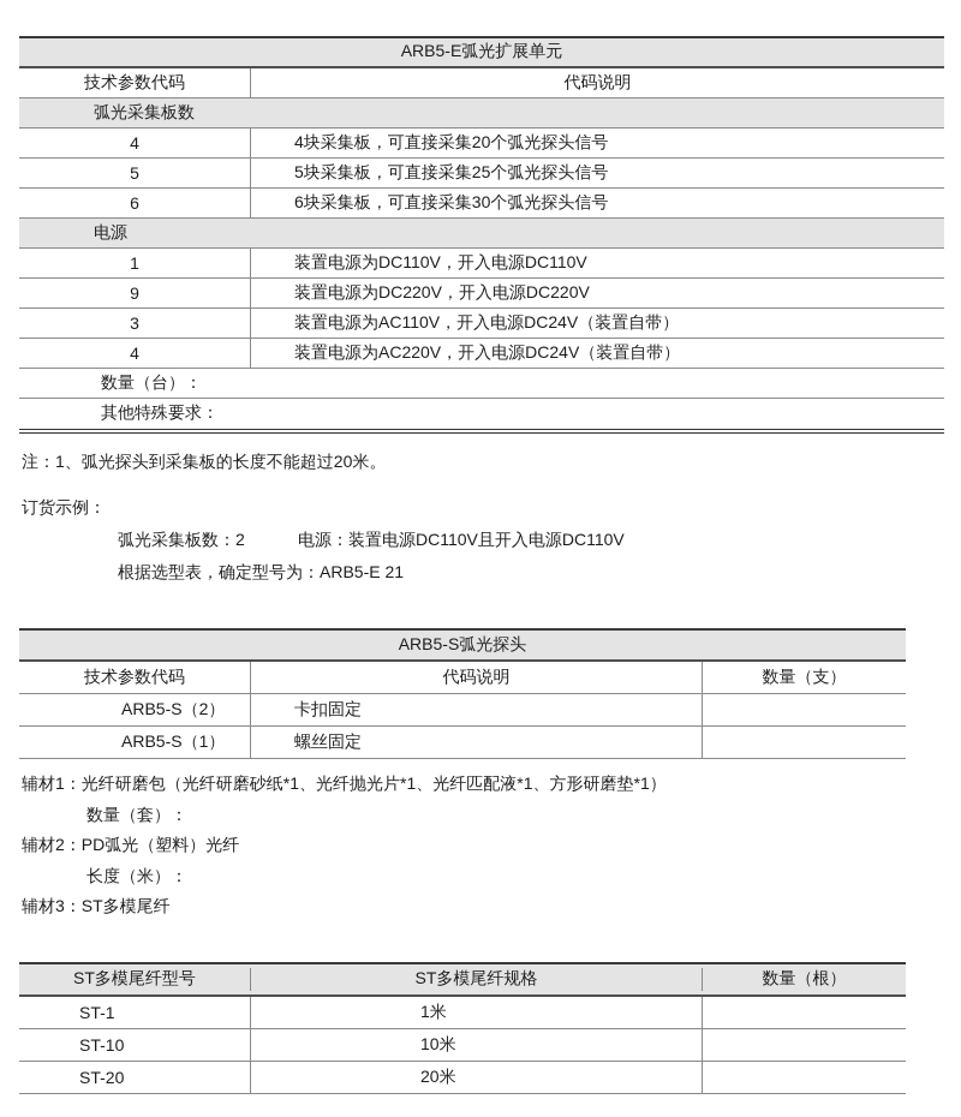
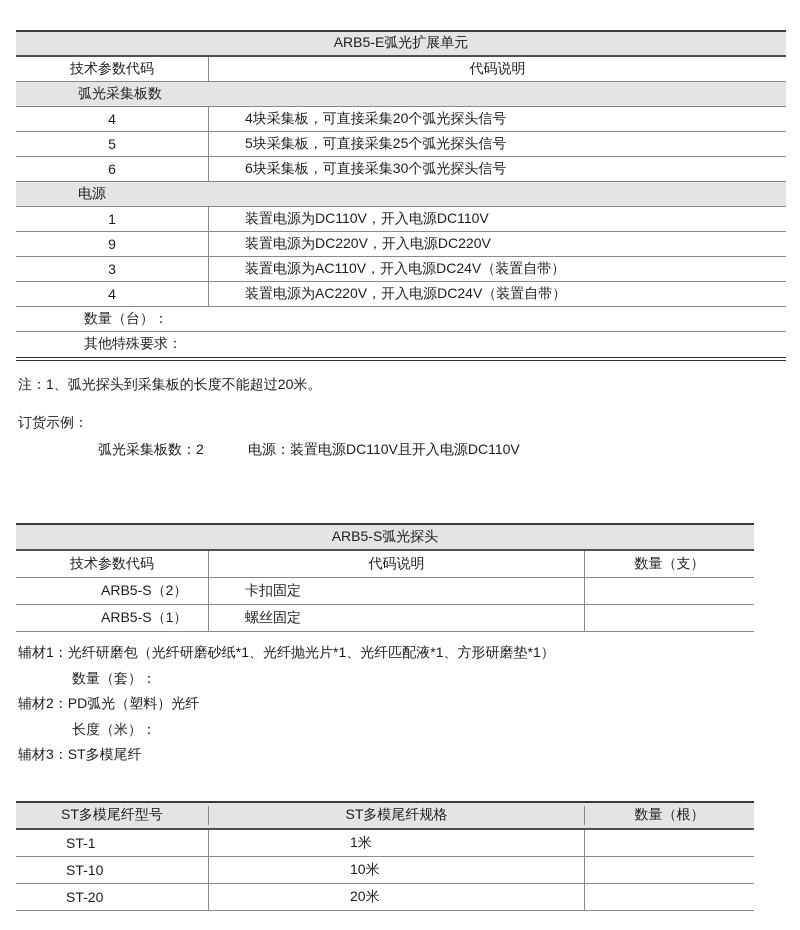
  ARB5-E弧光扩展单元
  技术参数代码
  代码说明
  弧光采集板数
  4
  4块采集板，可直接采集20个弧光探头信号
  5
  5块采集板，可直接采集25个弧光探头信号
  6
  6块采集板，可直接采集30个弧光探头信号
  电源
  1
  装置电源为DC110V，开入电源DC110V
  9
  装置电源为DC220V，开入电源DC220V
  3
  装置电源为AC110V，开入电源DC24V（装置自带）
  4
  装置电源为AC220V，开入电源DC24V（装置自带）
  数量（台）：
  其他特殊要求：
  注：1、弧光探头到采集板的长度不能超过20米。
  订货示例：
  弧光采集板数：2
  电源：装置电源DC110V且开入电源DC110V
- 根据选型表，确定型号为：ARB5-E 21
  ARB5-S弧光探头
  技术参数代码
  代码说明
  数量（支）
  ARB5-S（2）
  卡扣固定
  ARB5-S（1）
  螺丝固定
  辅材1：光纤研磨包（光纤研磨砂纸*1、光纤抛光片*1、光纤匹配液*1、方形研磨垫*1）
  数量（套）：
  辅材2：PD弧光（塑料）光纤
  长度（米）：
  辅材3：ST多模尾纤
  ST多模尾纤型号
  ST多模尾纤规格
  数量（根）
  ST-1
  1米
  ST-10
  10米
  ST-20
  20米
